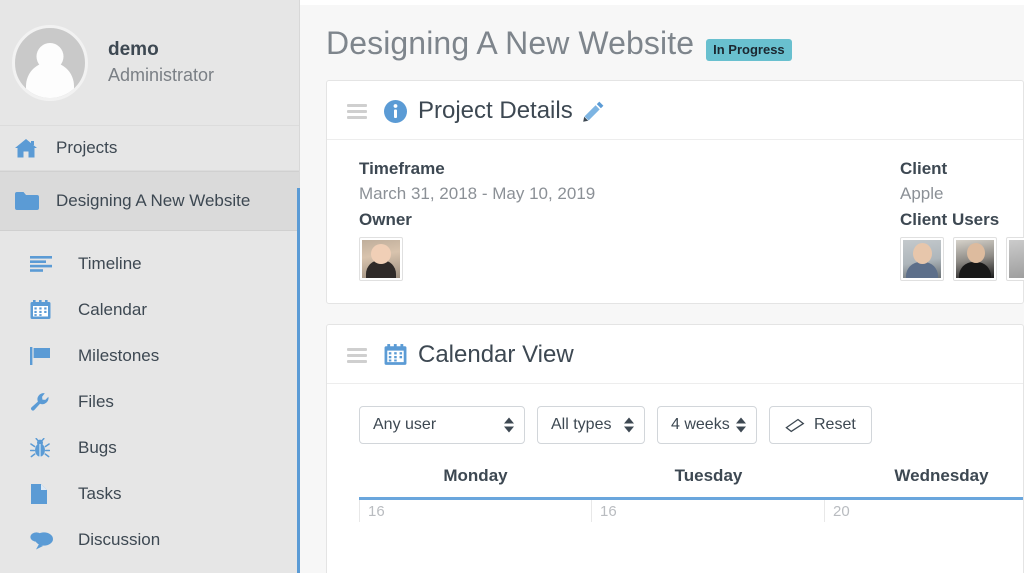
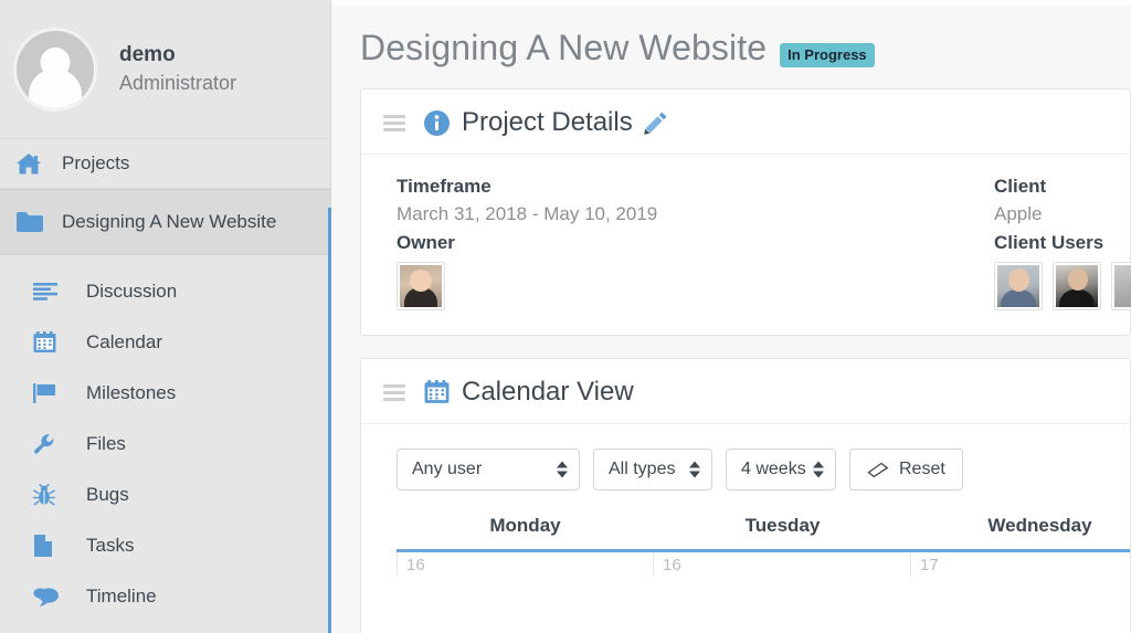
  demo
  Administrator
  Projects
  Designing A New Website
- Timeline
+ Discussion
  Calendar
  Milestones
  Files
  Bugs
  Tasks
- Discussion
+ Timeline
  Designing A New Website
  In Progress
  Project Details
  Timeframe
  March 31, 2018 - May 10, 2019
  Owner
  Client
  Apple
  Client Users
  Calendar View
  Any user
  All types
  4 weeks
  Reset
  Monday
  Tuesday
  Wednesday
  16
  16
- 20
+ 17
